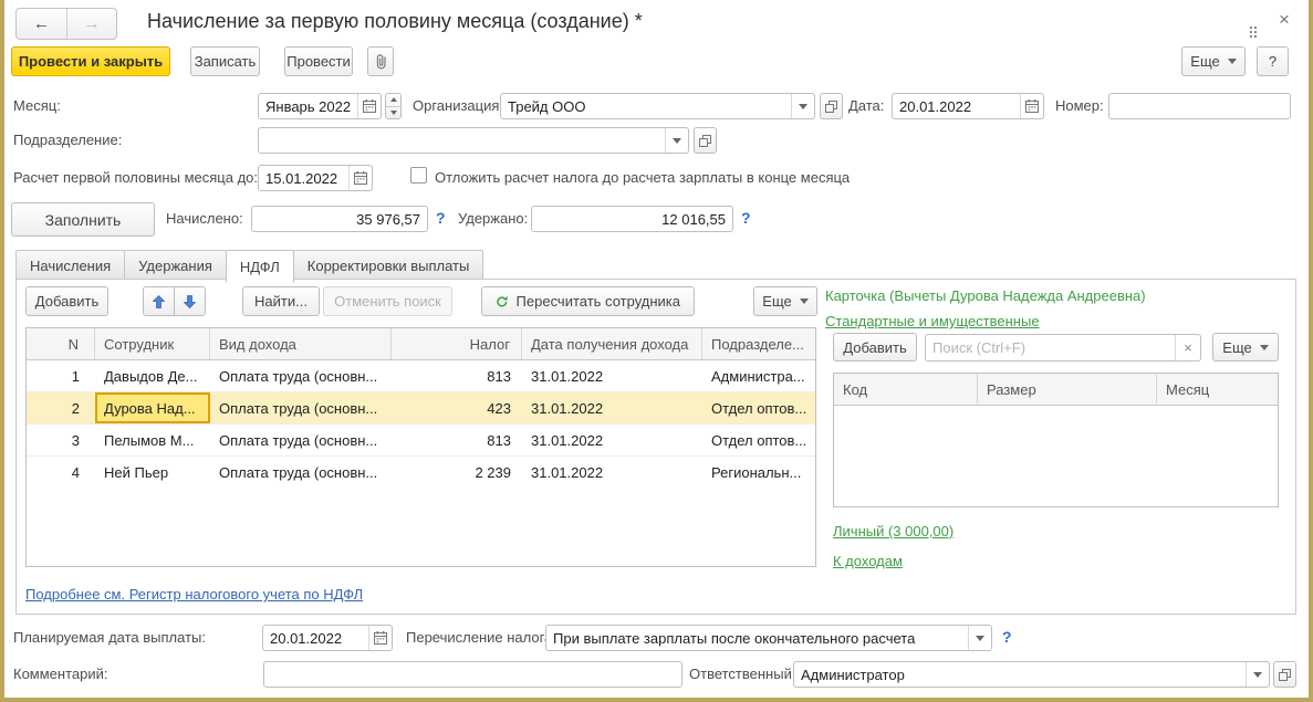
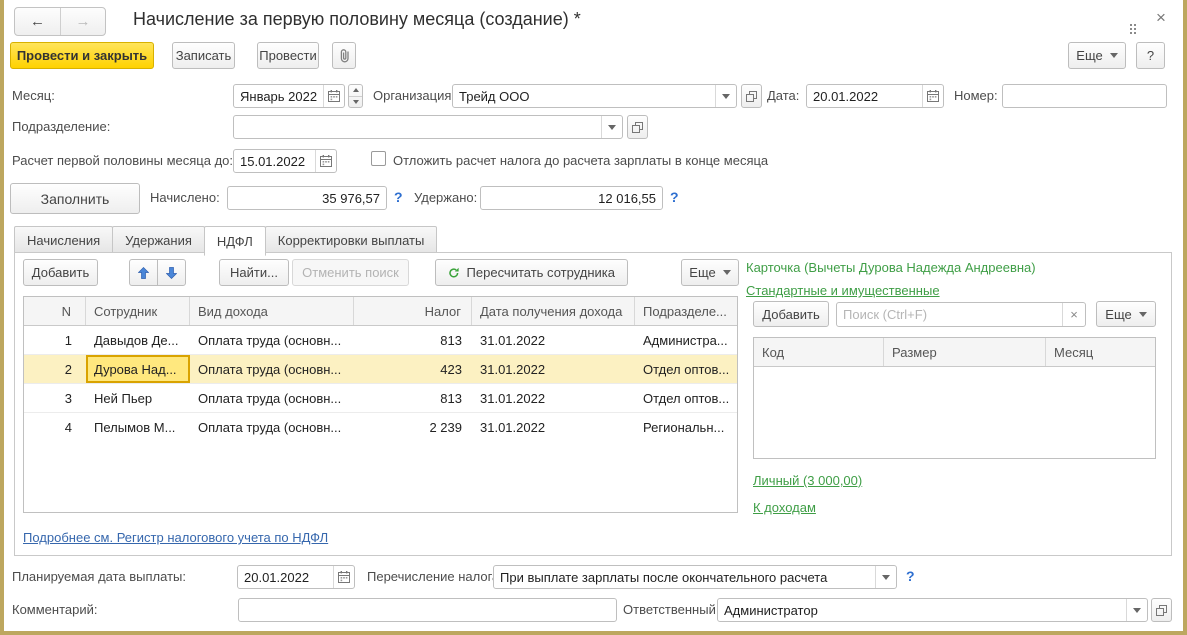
  ←
  →
  Начисление за первую половину месяца (создание) *
  ×
  Провести и закрыть
  Записать
  Провести
  Еще
  ?
  Месяц:
  Январь 2022
  Организация
  Трейд ООО
  Дата:
  20.01.2022
  Номер:
  Подразделение:
  Расчет первой половины месяца до:
  15.01.2022
  Отложить расчет налога до расчета зарплаты в конце месяца
  Заполнить
  Начислено:
  35 976,57
  ?
  Удержано:
  12 016,55
  ?
  Начисления
  Удержания
  НДФЛ
  Корректировки выплаты
  Добавить
  Найти...
  Отменить поиск
  Пересчитать сотрудника
  Еще
  N
  Сотрудник
  Вид дохода
  Налог
  Дата получения дохода
  Подразделе...
  1
  Давыдов Де...
  Оплата труда (основн...
  813
  31.01.2022
  Администра...
  2
  Дурова Над...
  Оплата труда (основн...
  423
  31.01.2022
  Отдел оптов...
  3
- Пелымов М...
+ Ней Пьер
  Оплата труда (основн...
  813
  31.01.2022
  Отдел оптов...
  4
- Ней Пьер
+ Пелымов М...
  Оплата труда (основн...
  2 239
  31.01.2022
  Региональн...
  Подробнее см. Регистр налогового учета по НДФЛ
  Карточка (Вычеты Дурова Надежда Андреевна)
  Стандартные и имущественные
  Добавить
  Поиск (Ctrl+F)
  ×
  Еще
  Код
  Размер
  Месяц
  Личный (3 000,00)
  К доходам
  Планируемая дата выплаты:
  20.01.2022
  Перечисление налог
  При выплате зарплаты после окончательного расчета
  ?
  Комментарий:
  Ответственный
  Администратор
